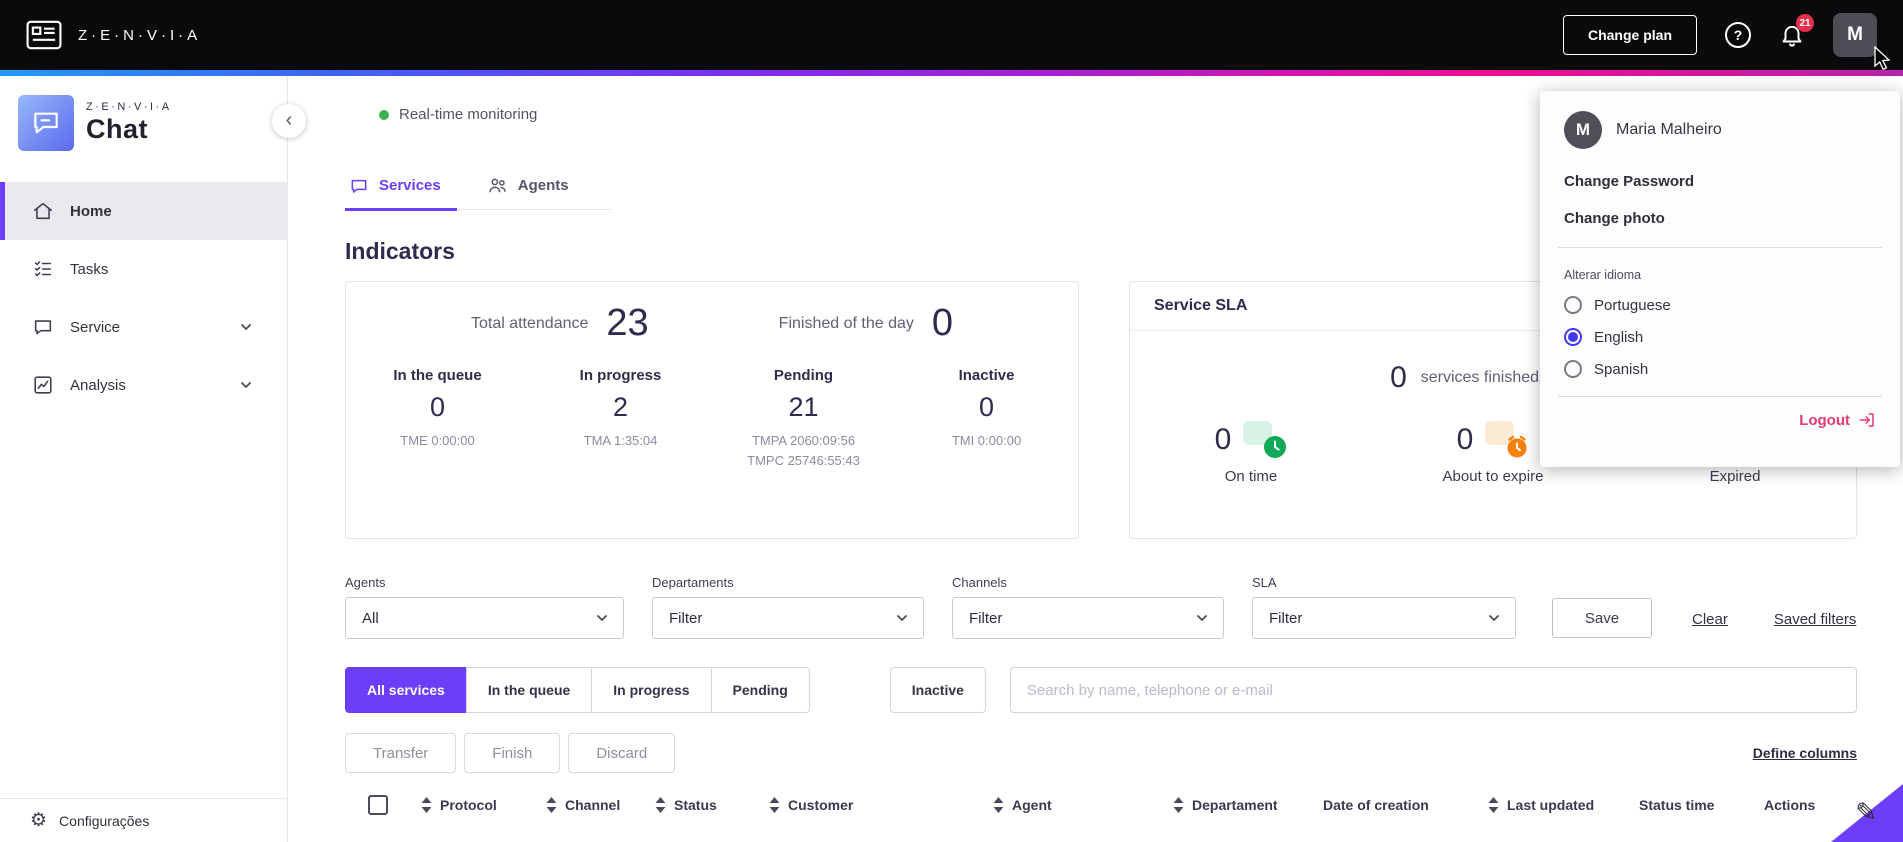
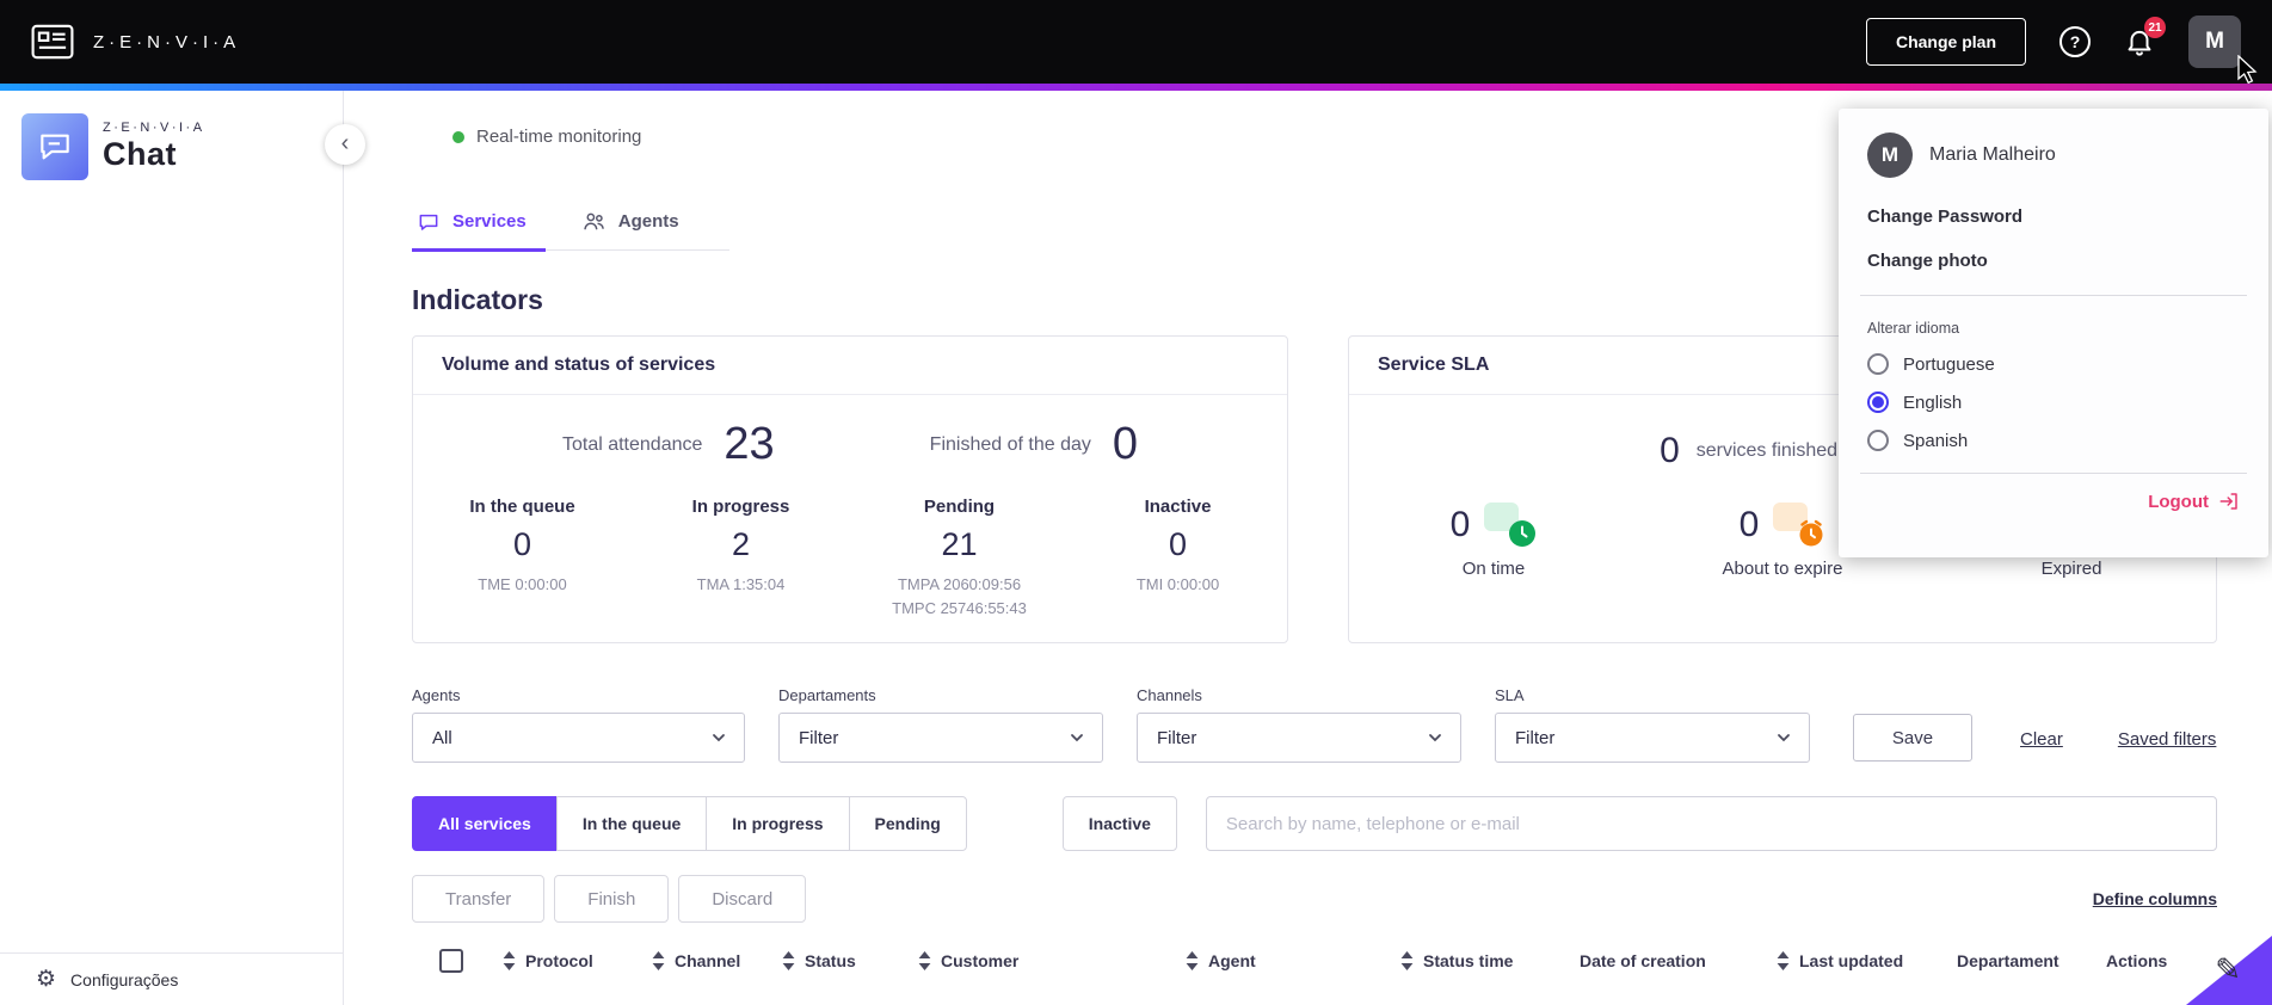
  Z·E·N·V·I·A
  Change plan
  ?
  21
  M
  Z·E·N·V·I·A
  Chat
- Home
- Tasks
- Service
- Analysis
  ⚙
  Configurações
  Real-time monitoring
  Services
  Agents
  Indicators
+ Volume and status of services
  Total attendance
  23
  Finished of the day
  0
  In the queue
  0
  TME 0:00:00
  In progress
  2
  TMA 1:35:04
  Pending
  21
  TMPA 2060:09:56
  TMPC 25746:55:43
  Inactive
  0
  TMI 0:00:00
  Service SLA
  0
  services finished
  0
  On time
  0
  About to expire
  Expired
  Agents
  All
  Departaments
  Filter
  Channels
  Filter
  SLA
  Filter
  Save
  Clear
  Saved filters
  All services
  In the queue
  In progress
  Pending
  Inactive
  Search by name, telephone or e-mail
  Transfer
  Finish
  Discard
  Define columns
  Protocol
  Channel
  Status
  Customer
  Agent
- Departament
+ Status time
  Date of creation
  Last updated
- Status time
+ Departament
  Actions
  ‹
  M
  Maria Malheiro
  Change Password
  Change photo
  Alterar idioma
  Portuguese
  English
  Spanish
  Logout
  ✎
